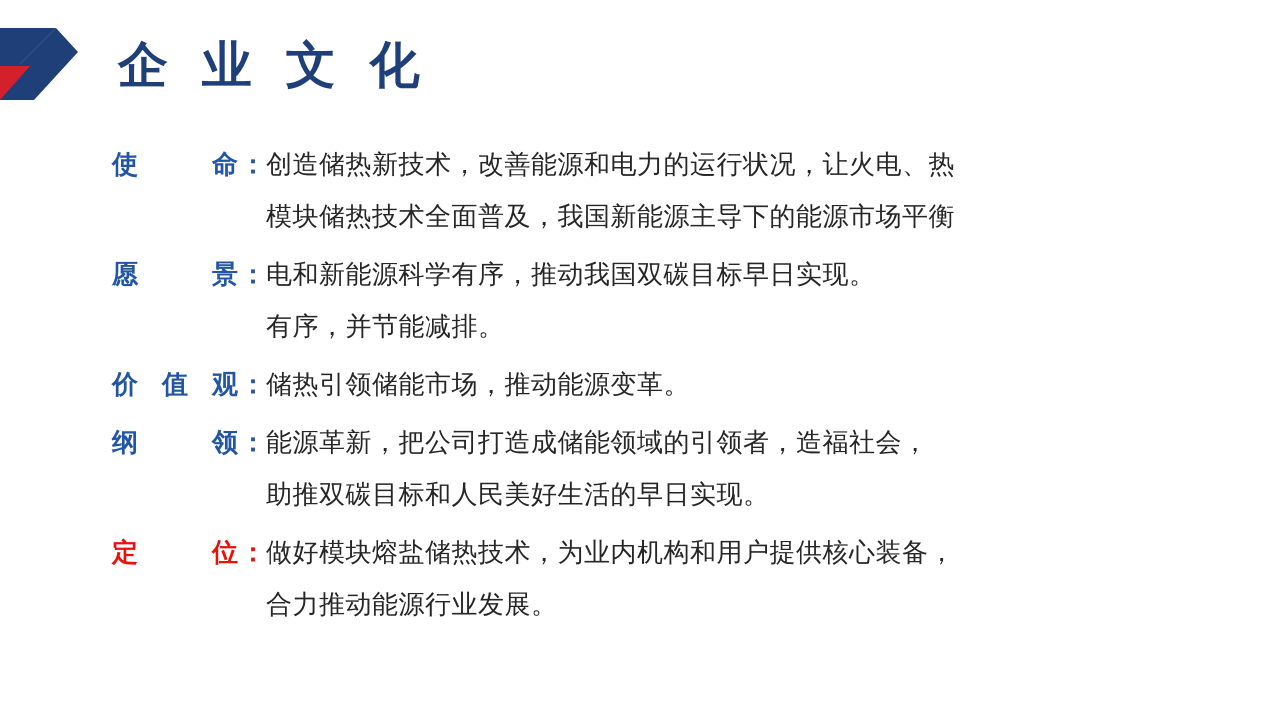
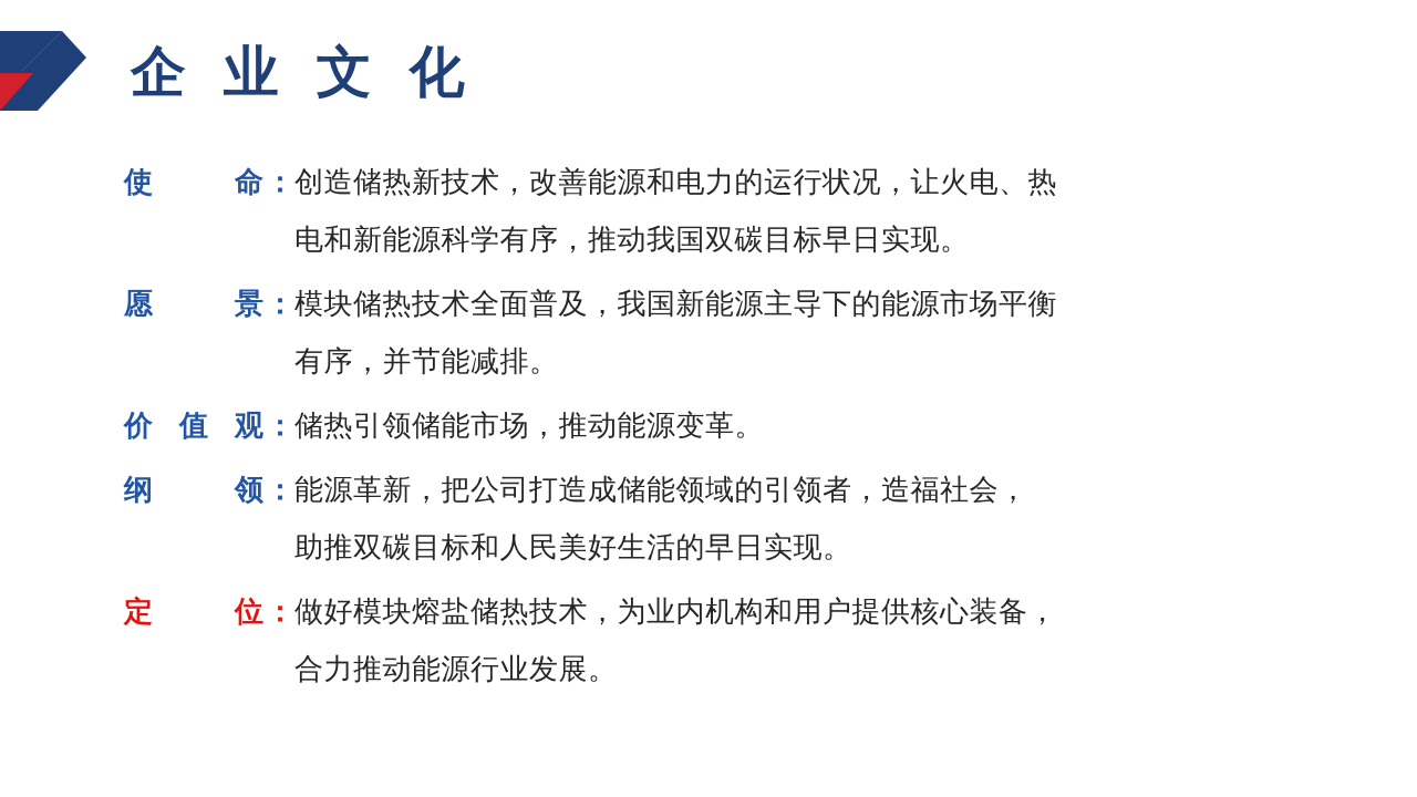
  企 业 文 化
  使 命
  ：
  创造储热新技术，改善能源和电力的运行状况，让火电、热
- 模块储热技术全面普及，我国新能源主导下的能源市场平衡
+ 电和新能源科学有序，推动我国双碳目标早日实现。
  愿 景
  ：
- 电和新能源科学有序，推动我国双碳目标早日实现。
+ 模块储热技术全面普及，我国新能源主导下的能源市场平衡
  有序，并节能减排。
  价值观
  ：
  储热引领储能市场，推动能源变革。
  纲 领
  ：
  能源革新，把公司打造成储能领域的引领者，造福社会，
  助推双碳目标和人民美好生活的早日实现。
  定 位
  ：
  做好模块熔盐储热技术，为业内机构和用户提供核心装备，
  合力推动能源行业发展。
